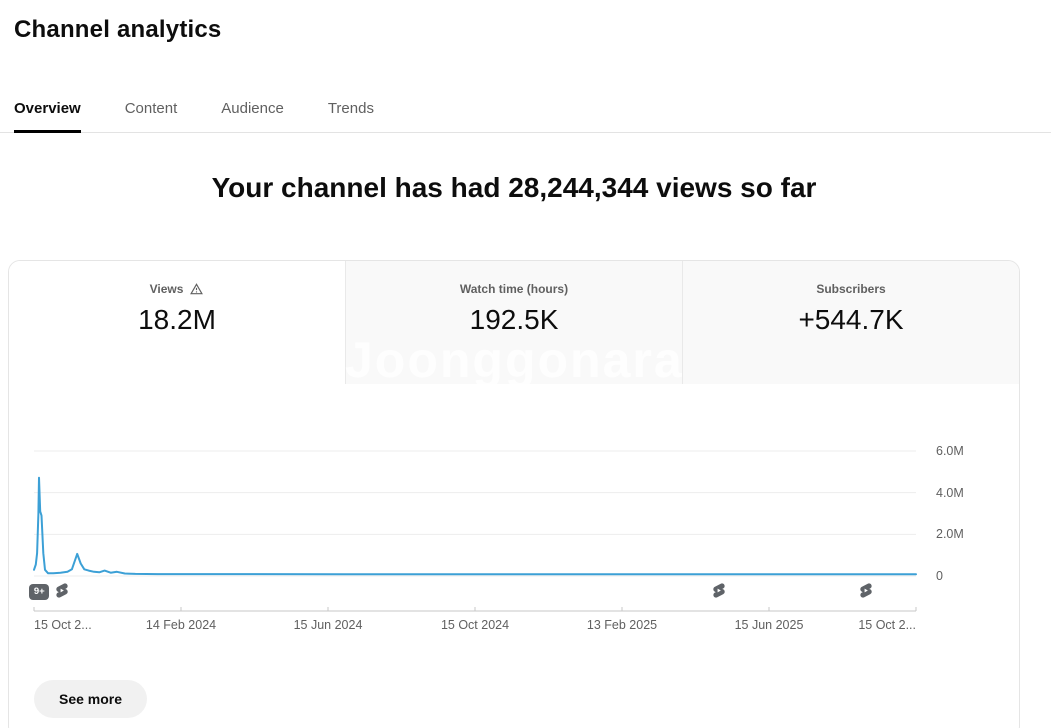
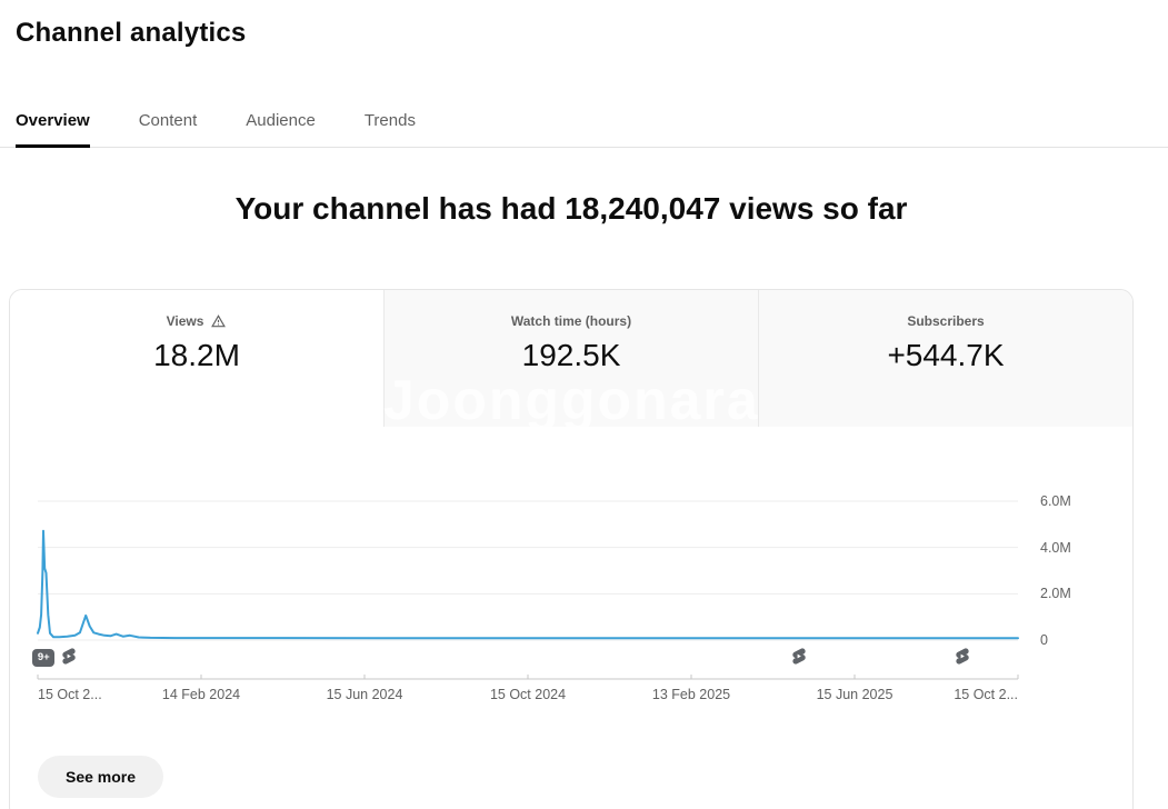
  Channel analytics
  Overview
  Content
  Audience
  Trends
- Your channel has had 28,244,344 views so far
+ Your channel has had 18,240,047 views so far
  Views
  18.2M
  Watch time (hours)
  192.5K
  Subscribers
  +544.7K
  6.0M
  4.0M
  2.0M
  0
  9+
  15 Oct 2...
  14 Feb 2024
  15 Jun 2024
  15 Oct 2024
  13 Feb 2025
  15 Jun 2025
  15 Oct 2...
  See more
